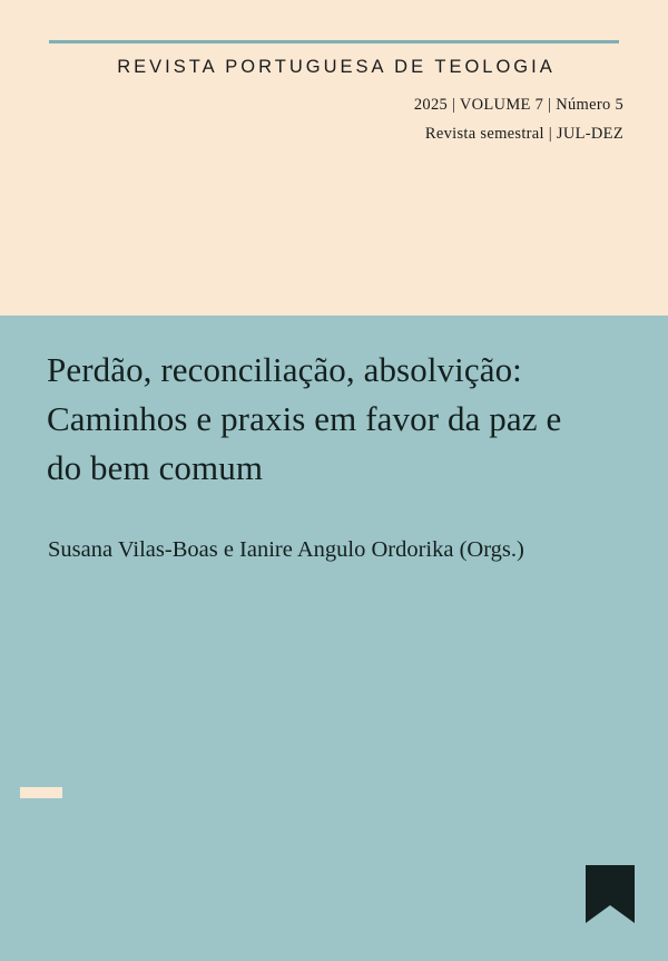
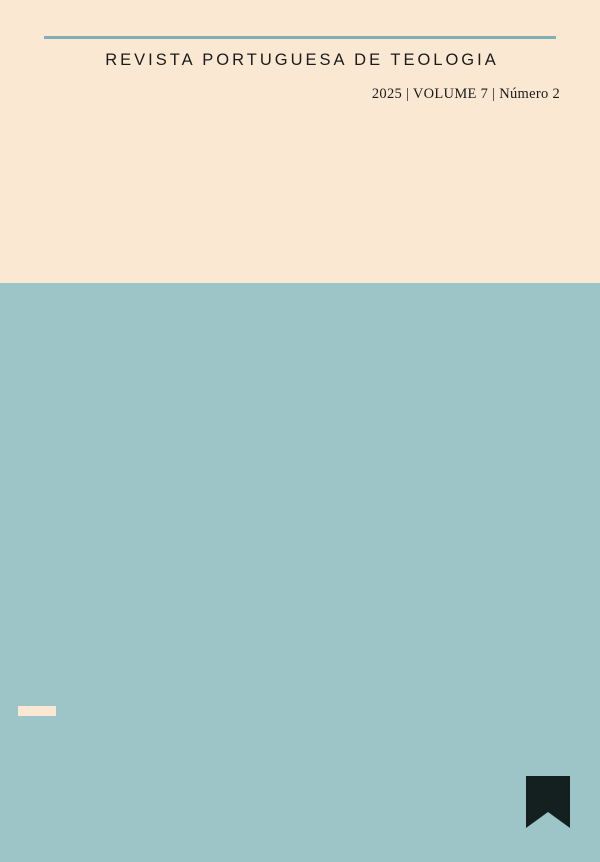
  REVISTA PORTUGUESA DE TEOLOGIA
- 2025 | VOLUME 7 | Número 5
+ 2025 | VOLUME 7 | Número 2
- Revista semestral | JUL-DEZ
- Perdão, reconciliação, absolvição: Caminhos e praxis em favor da paz e do bem comum
- Susana Vilas-Boas e Ianire Angulo Ordorika (Orgs.)
